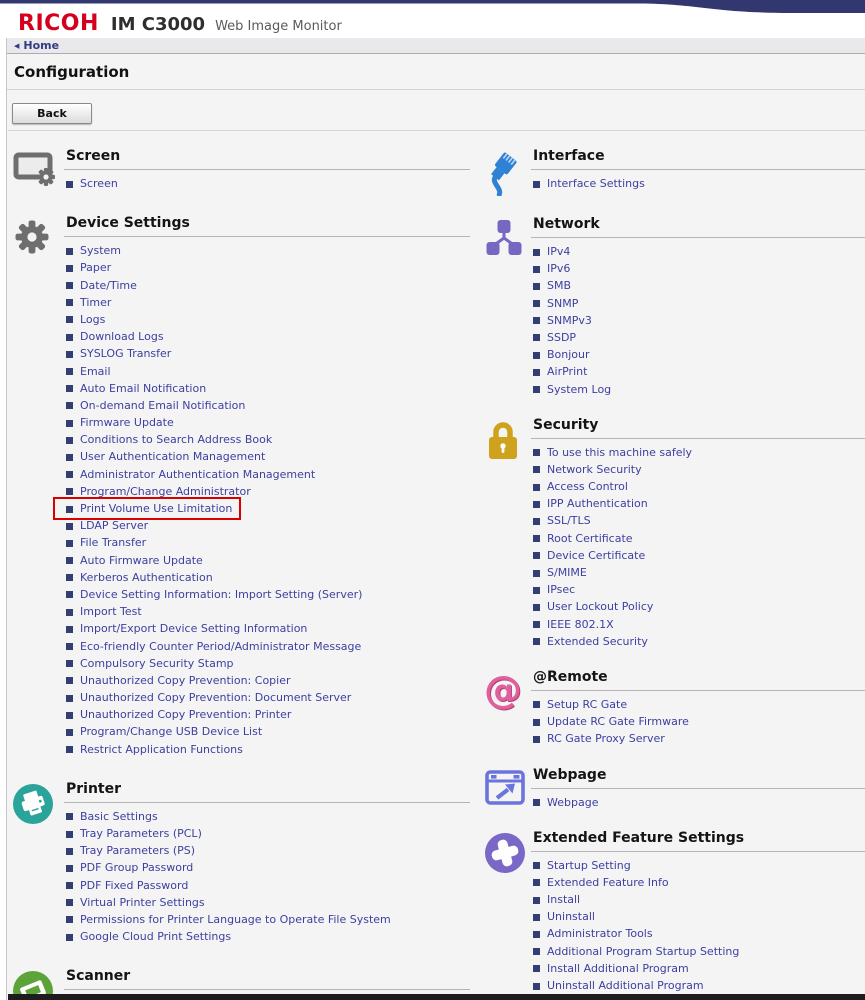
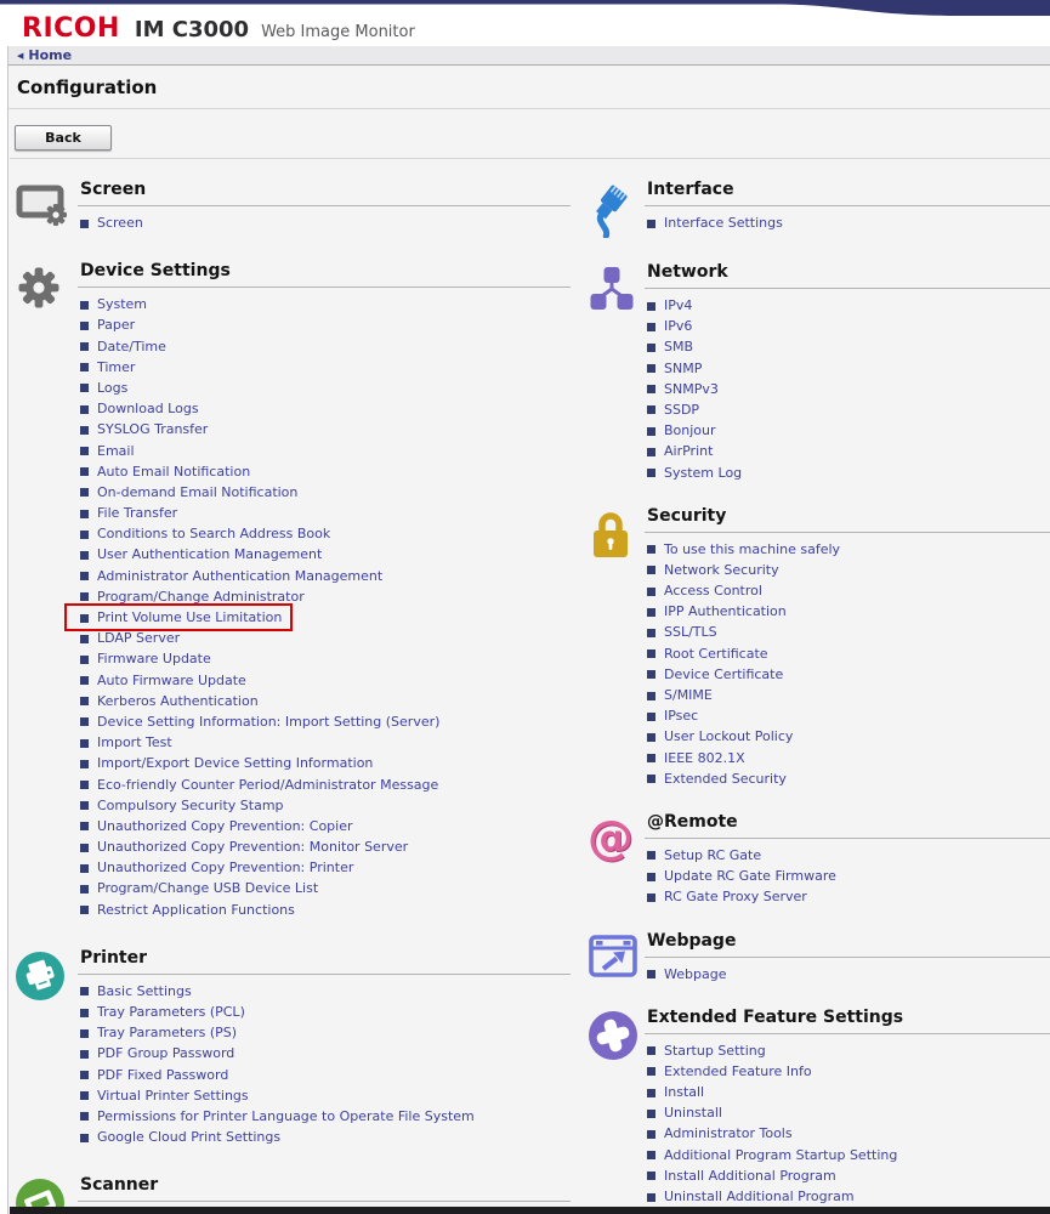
  RICOH
  IM C3000
  Web Image Monitor
  ◀
  Home
  Configuration
  Back
  Screen
  Screen
  Device Settings
  System
  Paper
  Date/Time
  Timer
  Logs
  Download Logs
  SYSLOG Transfer
  Email
  Auto Email Notification
  On-demand Email Notification
- Firmware Update
+ File Transfer
  Conditions to Search Address Book
  User Authentication Management
  Administrator Authentication Management
  Program/Change Administrator
  Print Volume Use Limitation
  LDAP Server
- File Transfer
+ Firmware Update
  Auto Firmware Update
  Kerberos Authentication
  Device Setting Information: Import Setting (Server)
  Import Test
  Import/Export Device Setting Information
  Eco-friendly Counter Period/Administrator Message
  Compulsory Security Stamp
  Unauthorized Copy Prevention: Copier
- Unauthorized Copy Prevention: Document Server
+ Unauthorized Copy Prevention: Monitor Server
  Unauthorized Copy Prevention: Printer
  Program/Change USB Device List
  Restrict Application Functions
  Printer
  Basic Settings
  Tray Parameters (PCL)
  Tray Parameters (PS)
  PDF Group Password
  PDF Fixed Password
  Virtual Printer Settings
  Permissions for Printer Language to Operate File System
  Google Cloud Print Settings
  Scanner
  Interface
  Interface Settings
  Network
  IPv4
  IPv6
  SMB
  SNMP
  SNMPv3
  SSDP
  Bonjour
  AirPrint
  System Log
  Security
  To use this machine safely
  Network Security
  Access Control
  IPP Authentication
  SSL/TLS
  Root Certificate
  Device Certificate
  S/MIME
  IPsec
  User Lockout Policy
  IEEE 802.1X
  Extended Security
  @
  @Remote
  Setup RC Gate
  Update RC Gate Firmware
  RC Gate Proxy Server
  Webpage
  Webpage
  Extended Feature Settings
  Startup Setting
  Extended Feature Info
  Install
  Uninstall
  Administrator Tools
  Additional Program Startup Setting
  Install Additional Program
  Uninstall Additional Program
